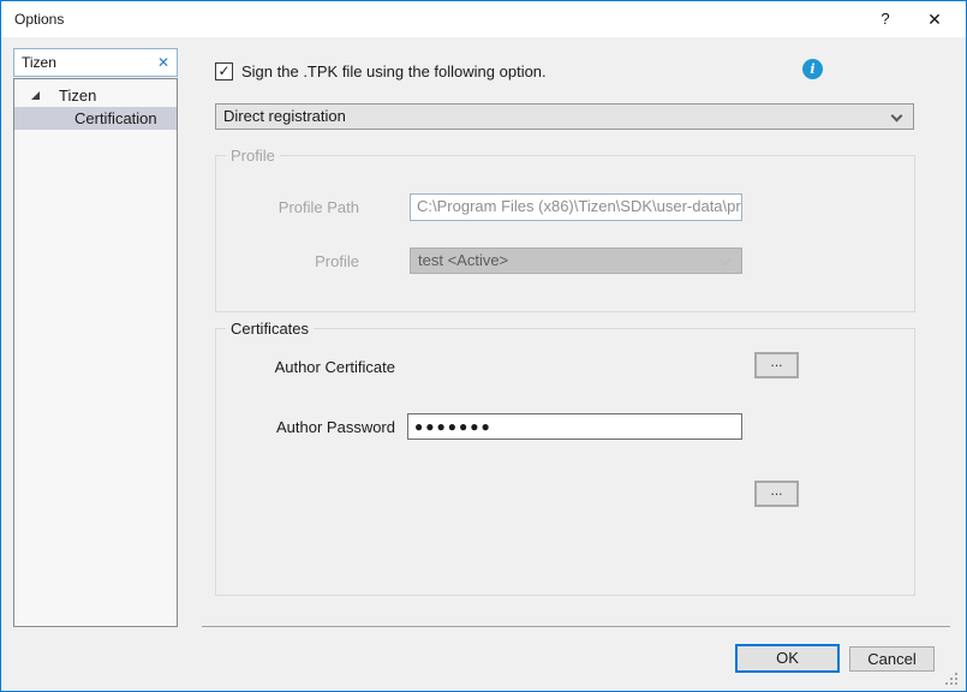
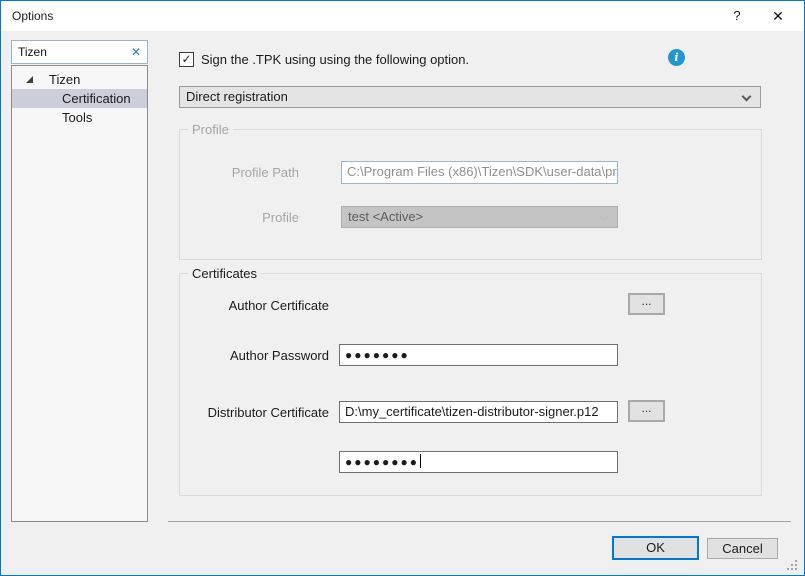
  Options
  ?
  ✕
  Tizen
  ✕
  Tizen
  Certification
+ Tools
  ✓
- Sign the .TPK file using the following option.
+ Sign the .TPK using using the following option.
  i
  Direct registration
  Profile
  Profile Path
  C:\Program Files (x86)\Tizen\SDK\user-data\pr
  Profile
  test <Active>
  Certificates
  Author Certificate
  ...
  Author Password
  ●●●●●●●
+ Distributor Certificate
+ D:\my_certificate\tizen-distributor-signer.p12
  ...
+ ●●●●●●●●
  OK
  Cancel
